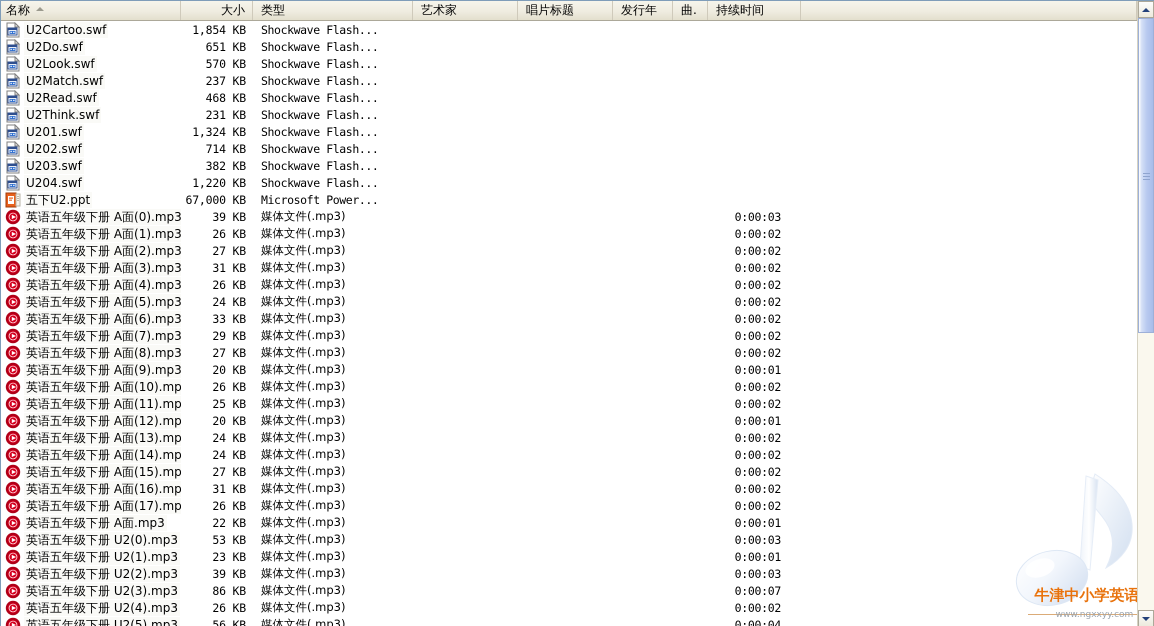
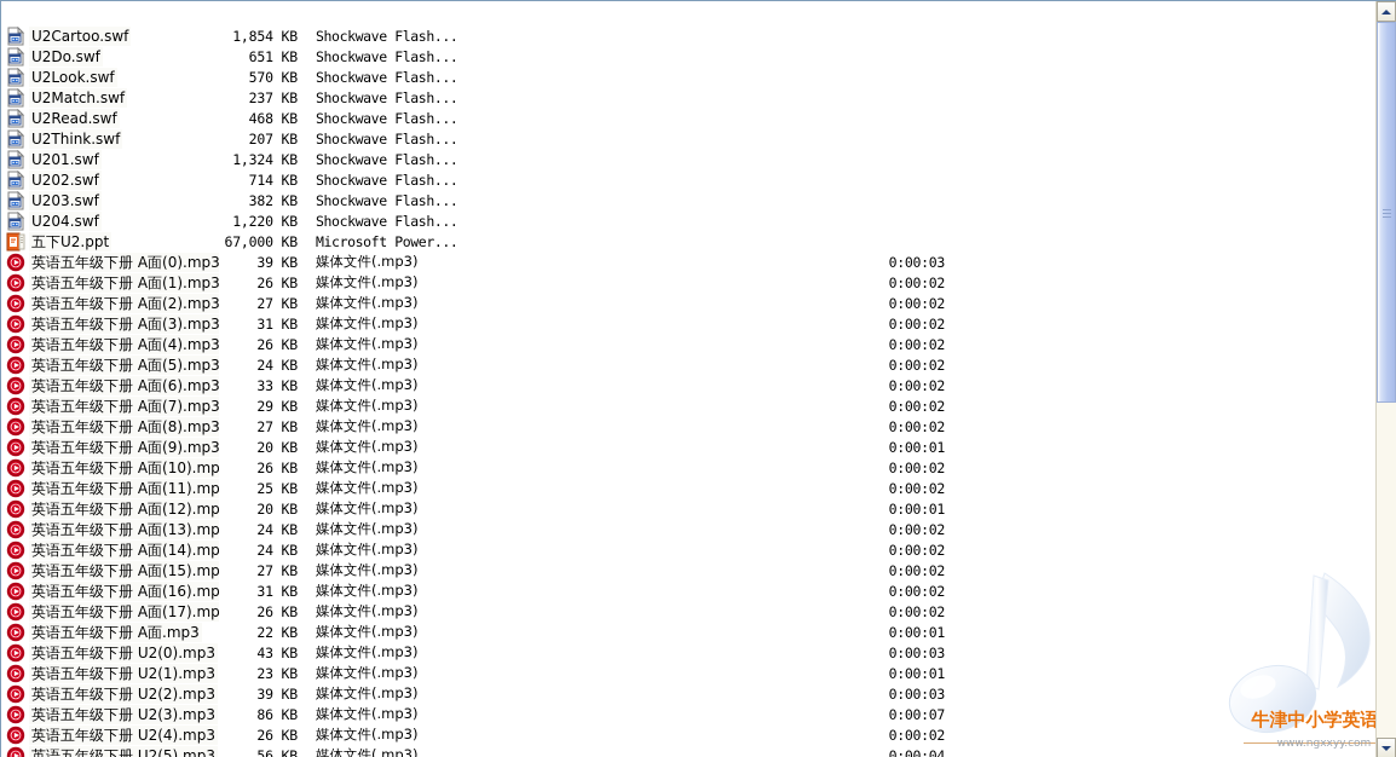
  牛津中小学英语
  www.ngxxyy.com
- 名称
- 大小
- 类型
- 艺术家
- 唱片标题
- 发行年
- 曲.
- 持续时间
  U2Cartoo.swf
  1,854 KB
  Shockwave Flash...
  U2Do.swf
  651 KB
  Shockwave Flash...
  U2Look.swf
  570 KB
  Shockwave Flash...
  U2Match.swf
  237 KB
  Shockwave Flash...
  U2Read.swf
  468 KB
  Shockwave Flash...
  U2Think.swf
- 231 KB
+ 207 KB
  Shockwave Flash...
  U201.swf
  1,324 KB
  Shockwave Flash...
  U202.swf
  714 KB
  Shockwave Flash...
  U203.swf
  382 KB
  Shockwave Flash...
  U204.swf
  1,220 KB
  Shockwave Flash...
  五下U2.ppt
  67,000 KB
  Microsoft Power...
  英语五年级下册 A面(0).mp3
  39 KB
  媒体文件(.mp3)
  0:00:03
  英语五年级下册 A面(1).mp3
  26 KB
  媒体文件(.mp3)
  0:00:02
  英语五年级下册 A面(2).mp3
  27 KB
  媒体文件(.mp3)
  0:00:02
  英语五年级下册 A面(3).mp3
  31 KB
  媒体文件(.mp3)
  0:00:02
  英语五年级下册 A面(4).mp3
  26 KB
  媒体文件(.mp3)
  0:00:02
  英语五年级下册 A面(5).mp3
  24 KB
  媒体文件(.mp3)
  0:00:02
  英语五年级下册 A面(6).mp3
  33 KB
  媒体文件(.mp3)
  0:00:02
  英语五年级下册 A面(7).mp3
  29 KB
  媒体文件(.mp3)
  0:00:02
  英语五年级下册 A面(8).mp3
  27 KB
  媒体文件(.mp3)
  0:00:02
  英语五年级下册 A面(9).mp3
  20 KB
  媒体文件(.mp3)
  0:00:01
  英语五年级下册 A面(10).mp
  26 KB
  媒体文件(.mp3)
  0:00:02
  英语五年级下册 A面(11).mp
  25 KB
  媒体文件(.mp3)
  0:00:02
  英语五年级下册 A面(12).mp
  20 KB
  媒体文件(.mp3)
  0:00:01
  英语五年级下册 A面(13).mp
  24 KB
  媒体文件(.mp3)
  0:00:02
  英语五年级下册 A面(14).mp
  24 KB
  媒体文件(.mp3)
  0:00:02
  英语五年级下册 A面(15).mp
  27 KB
  媒体文件(.mp3)
  0:00:02
  英语五年级下册 A面(16).mp
  31 KB
  媒体文件(.mp3)
  0:00:02
  英语五年级下册 A面(17).mp
  26 KB
  媒体文件(.mp3)
  0:00:02
  英语五年级下册 A面.mp3
  22 KB
  媒体文件(.mp3)
  0:00:01
  英语五年级下册 U2(0).mp3
- 53 KB
+ 43 KB
  媒体文件(.mp3)
  0:00:03
  英语五年级下册 U2(1).mp3
  23 KB
  媒体文件(.mp3)
  0:00:01
  英语五年级下册 U2(2).mp3
  39 KB
  媒体文件(.mp3)
  0:00:03
  英语五年级下册 U2(3).mp3
  86 KB
  媒体文件(.mp3)
  0:00:07
  英语五年级下册 U2(4).mp3
  26 KB
  媒体文件(.mp3)
  0:00:02
  英语五年级下册 U2(5).mp3
  56 KB
  媒体文件(.mp3)
  0:00:04
